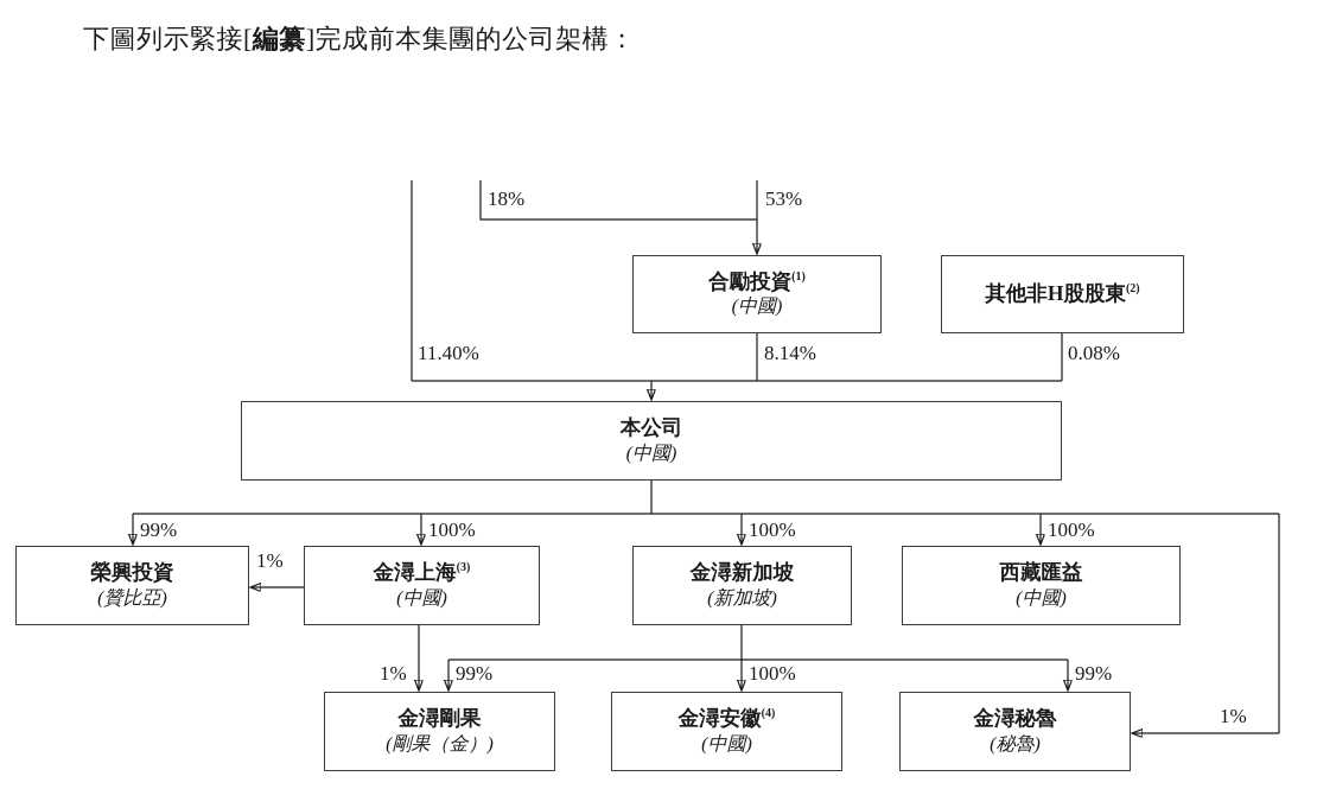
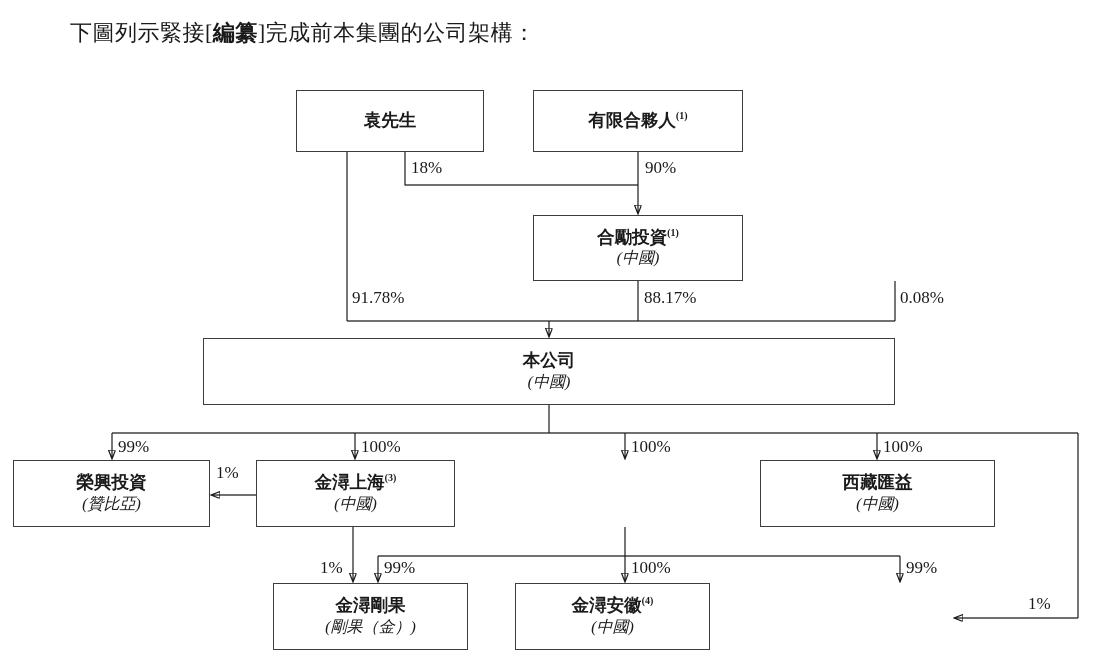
  下圖列示緊接[編纂]完成前本集團的公司架構：
+ 袁先生
+ 有限合夥人(1)
  合勵投資(1)
  (中國)
- 其他非H股股東(2)
  本公司
  (中國)
  榮興投資
  (贊比亞)
  金潯上海(3)
  (中國)
- 金潯新加坡
- (新加坡)
  西藏匯益
  (中國)
  金潯剛果
  (剛果（金）)
  金潯安徽(4)
  (中國)
- 金潯秘魯
- (秘魯)
  18%
- 53%
+ 90%
- 11.40%
+ 91.78%
- 8.14%
+ 88.17%
  0.08%
  99%
  100%
  100%
  100%
  1%
  1%
  99%
  100%
  99%
  1%
